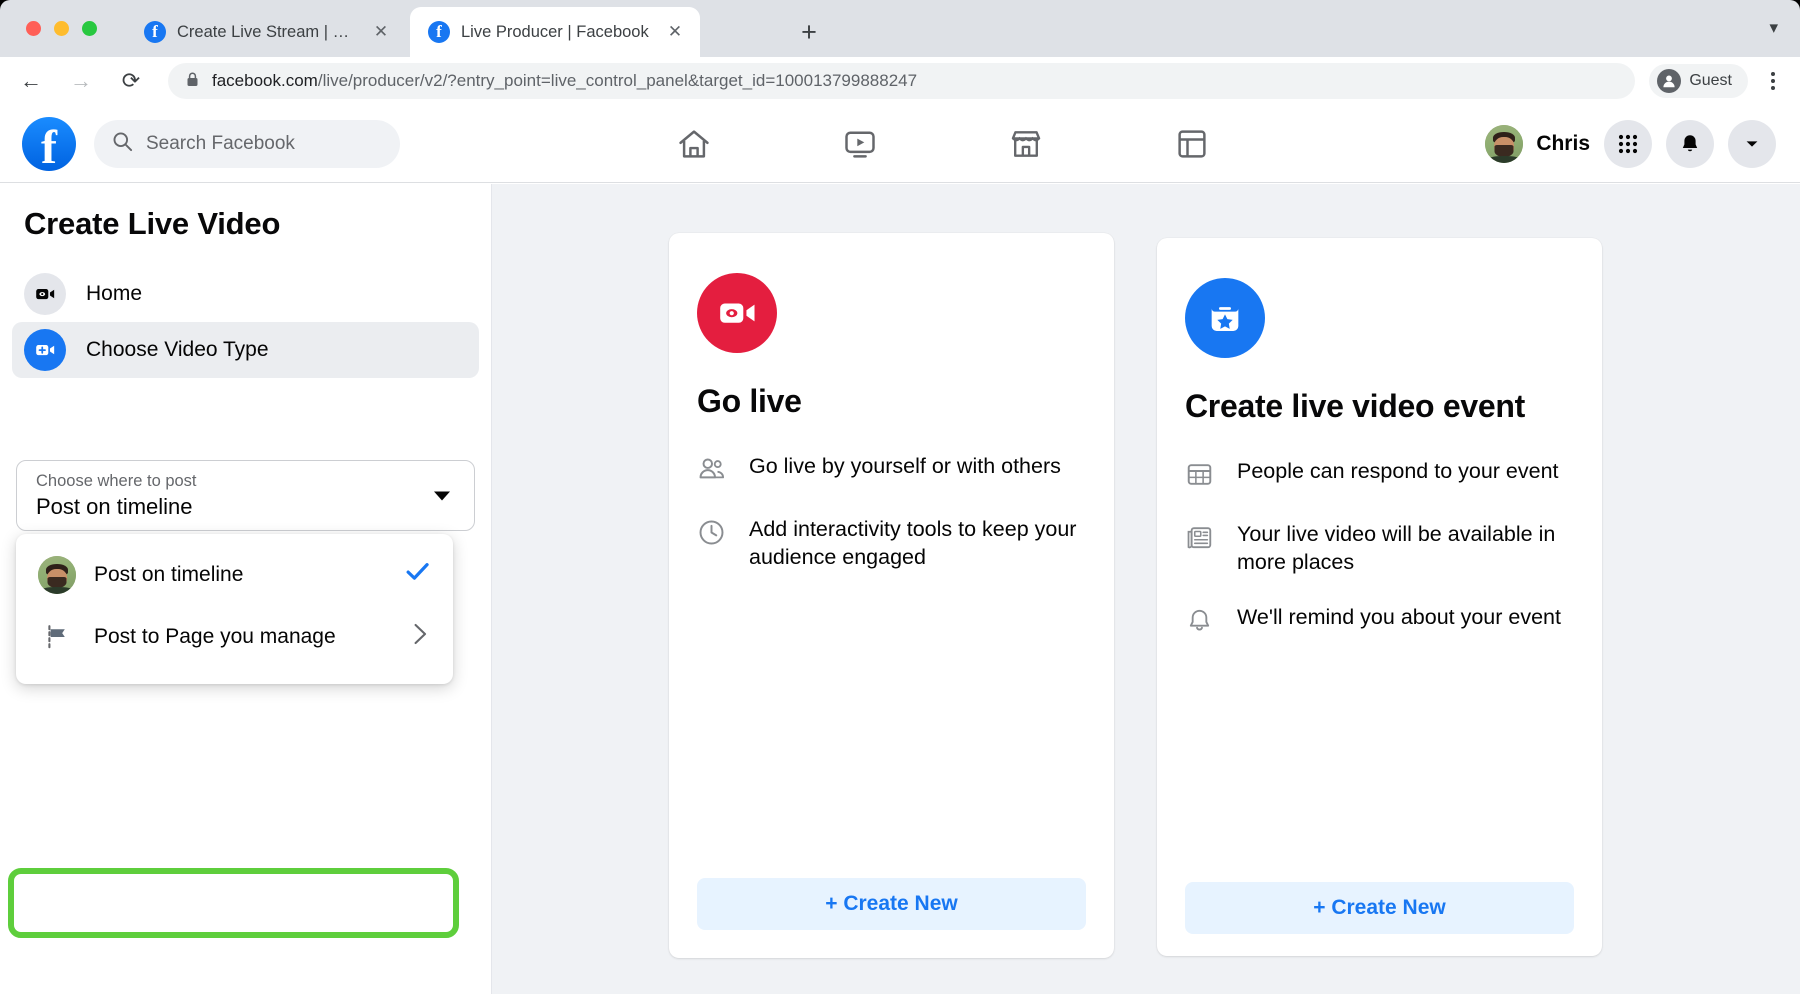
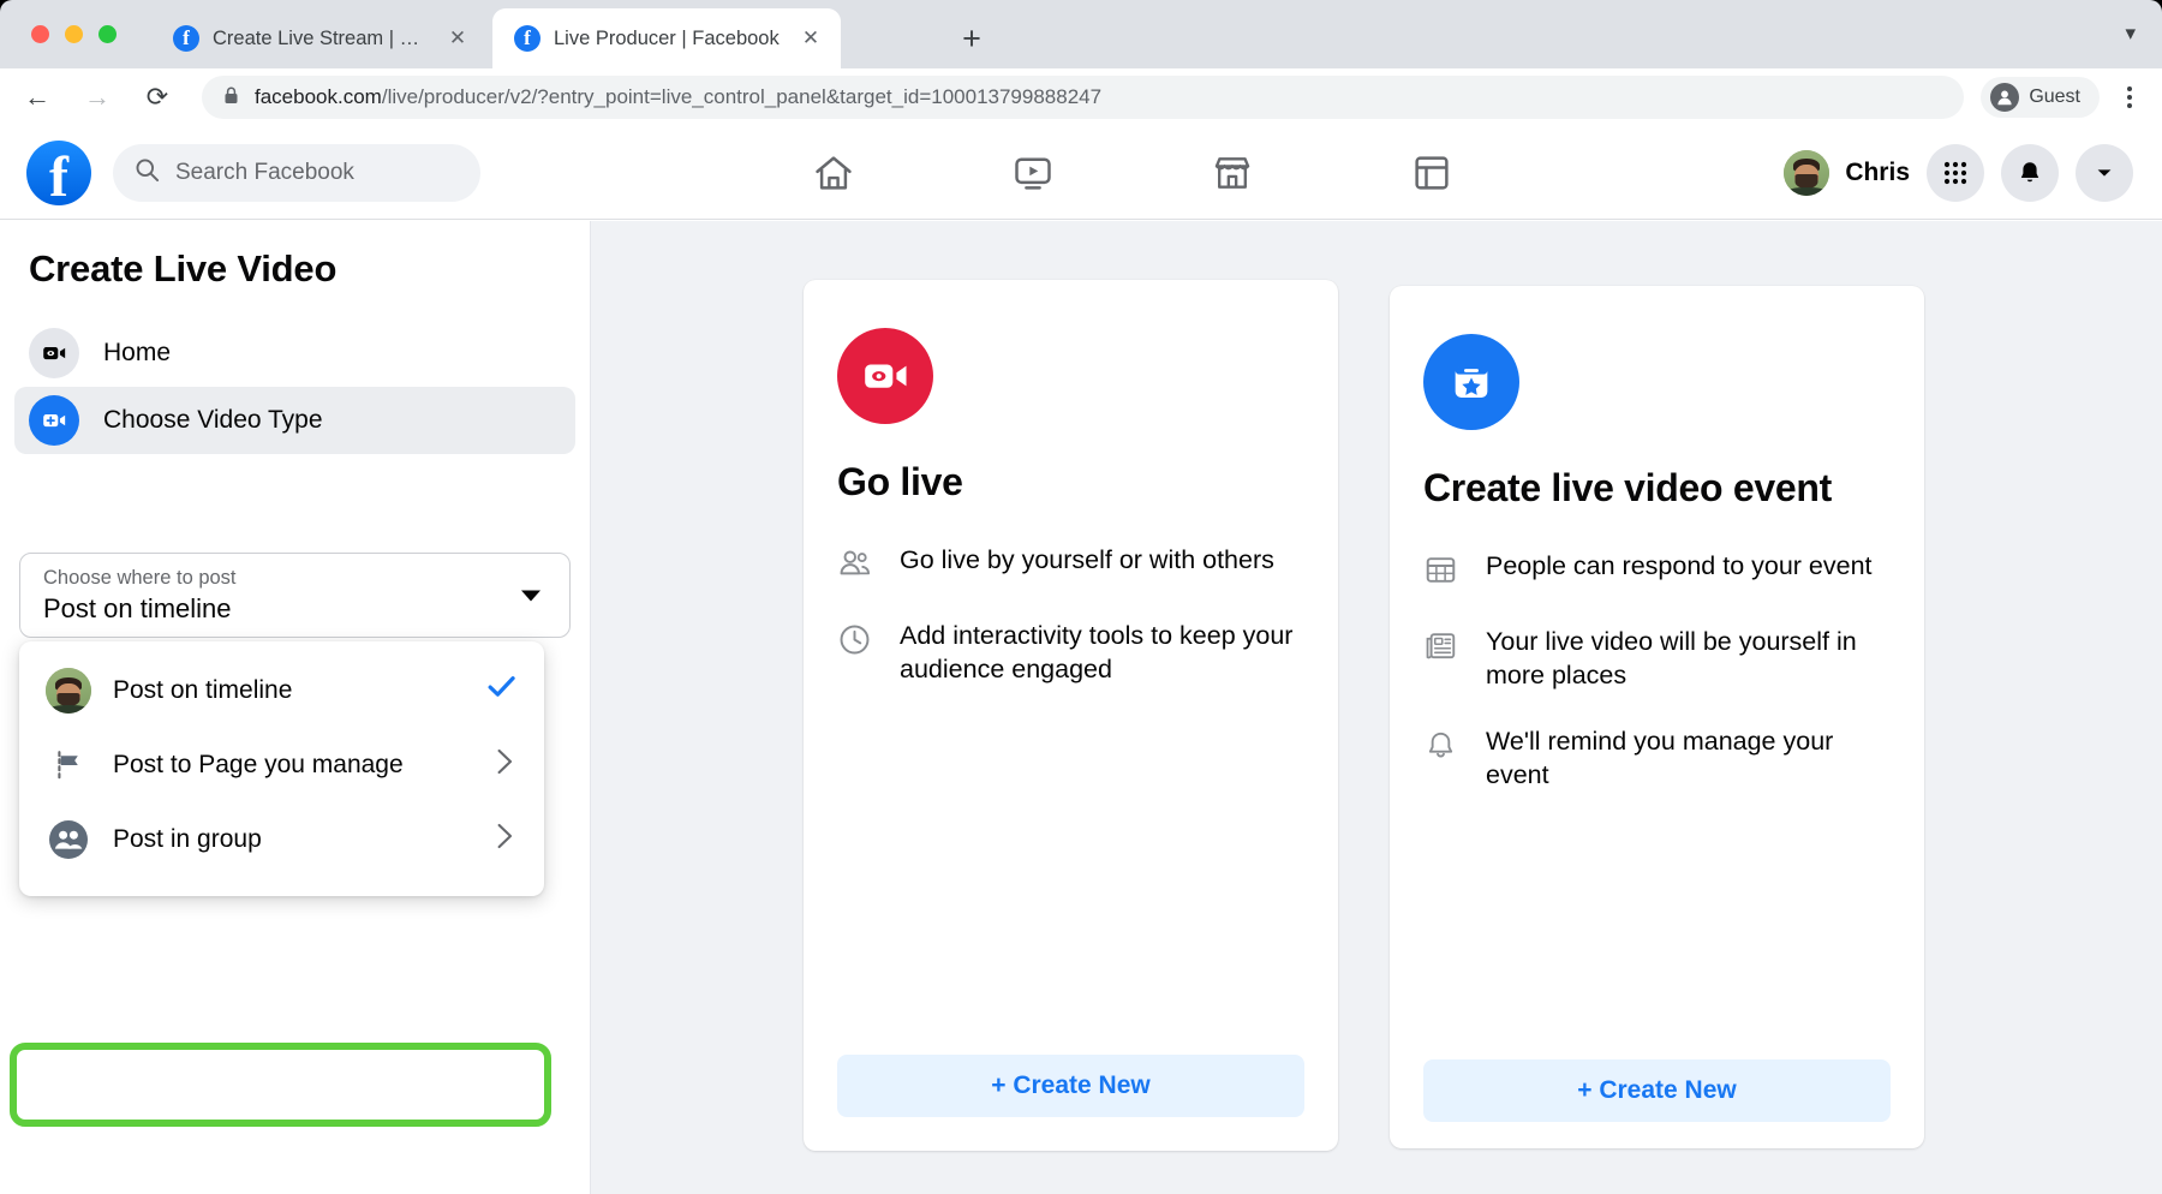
  f
  Create Live Stream | Fac
  ✕
  f
  Live Producer | Facebook
  ✕
  +
  ▾
  ←
  →
  ⟳
  facebook.com
  /live/producer/v2/?entry_point=live_control_panel&target_id=100013799888247
  Guest
  f
  Search Facebook
  Chris
  Create Live Video
  Home
  Choose Video Type
  Choose where to post
  Post on timeline
  Post on timeline
  Post to Page you manage
+ Post in group
  Go live
  Go live by yourself or with others
  Add interactivity tools to keep your audience engaged
  + Create New
  Create live video event
  People can respond to your event
- Your live video will be available in more places
+ Your live video will be yourself in more places
- We'll remind you about your event
+ We'll remind you manage your event
  + Create New
